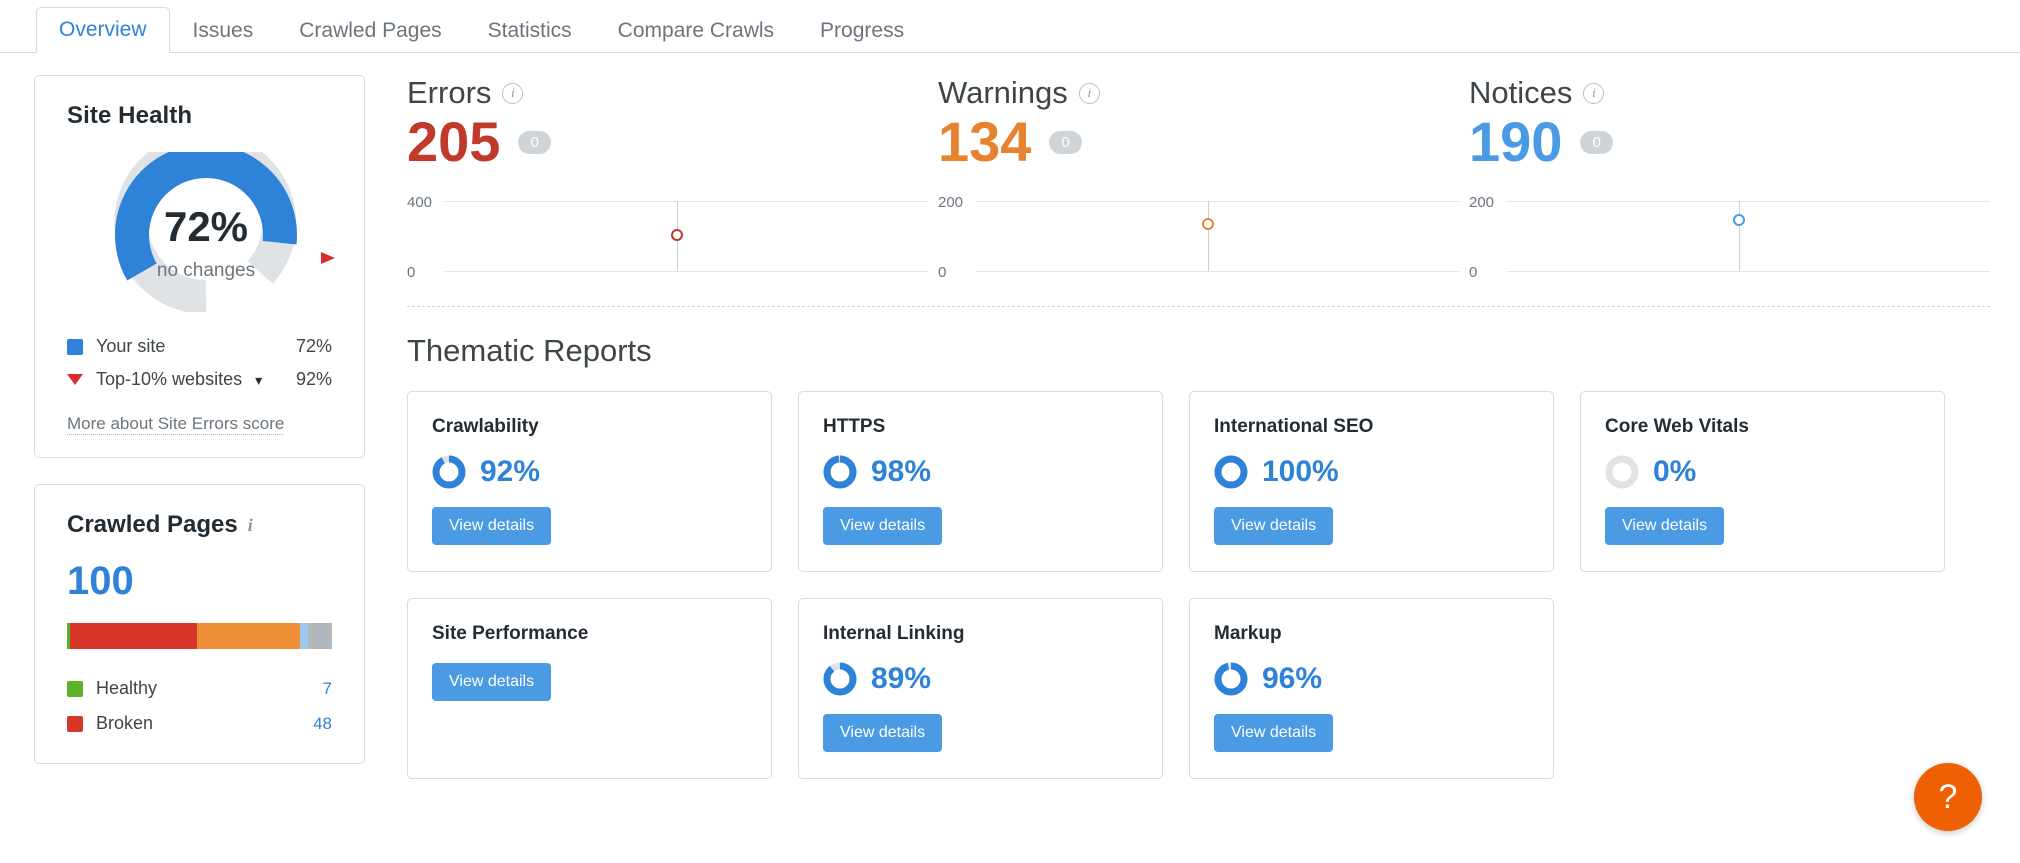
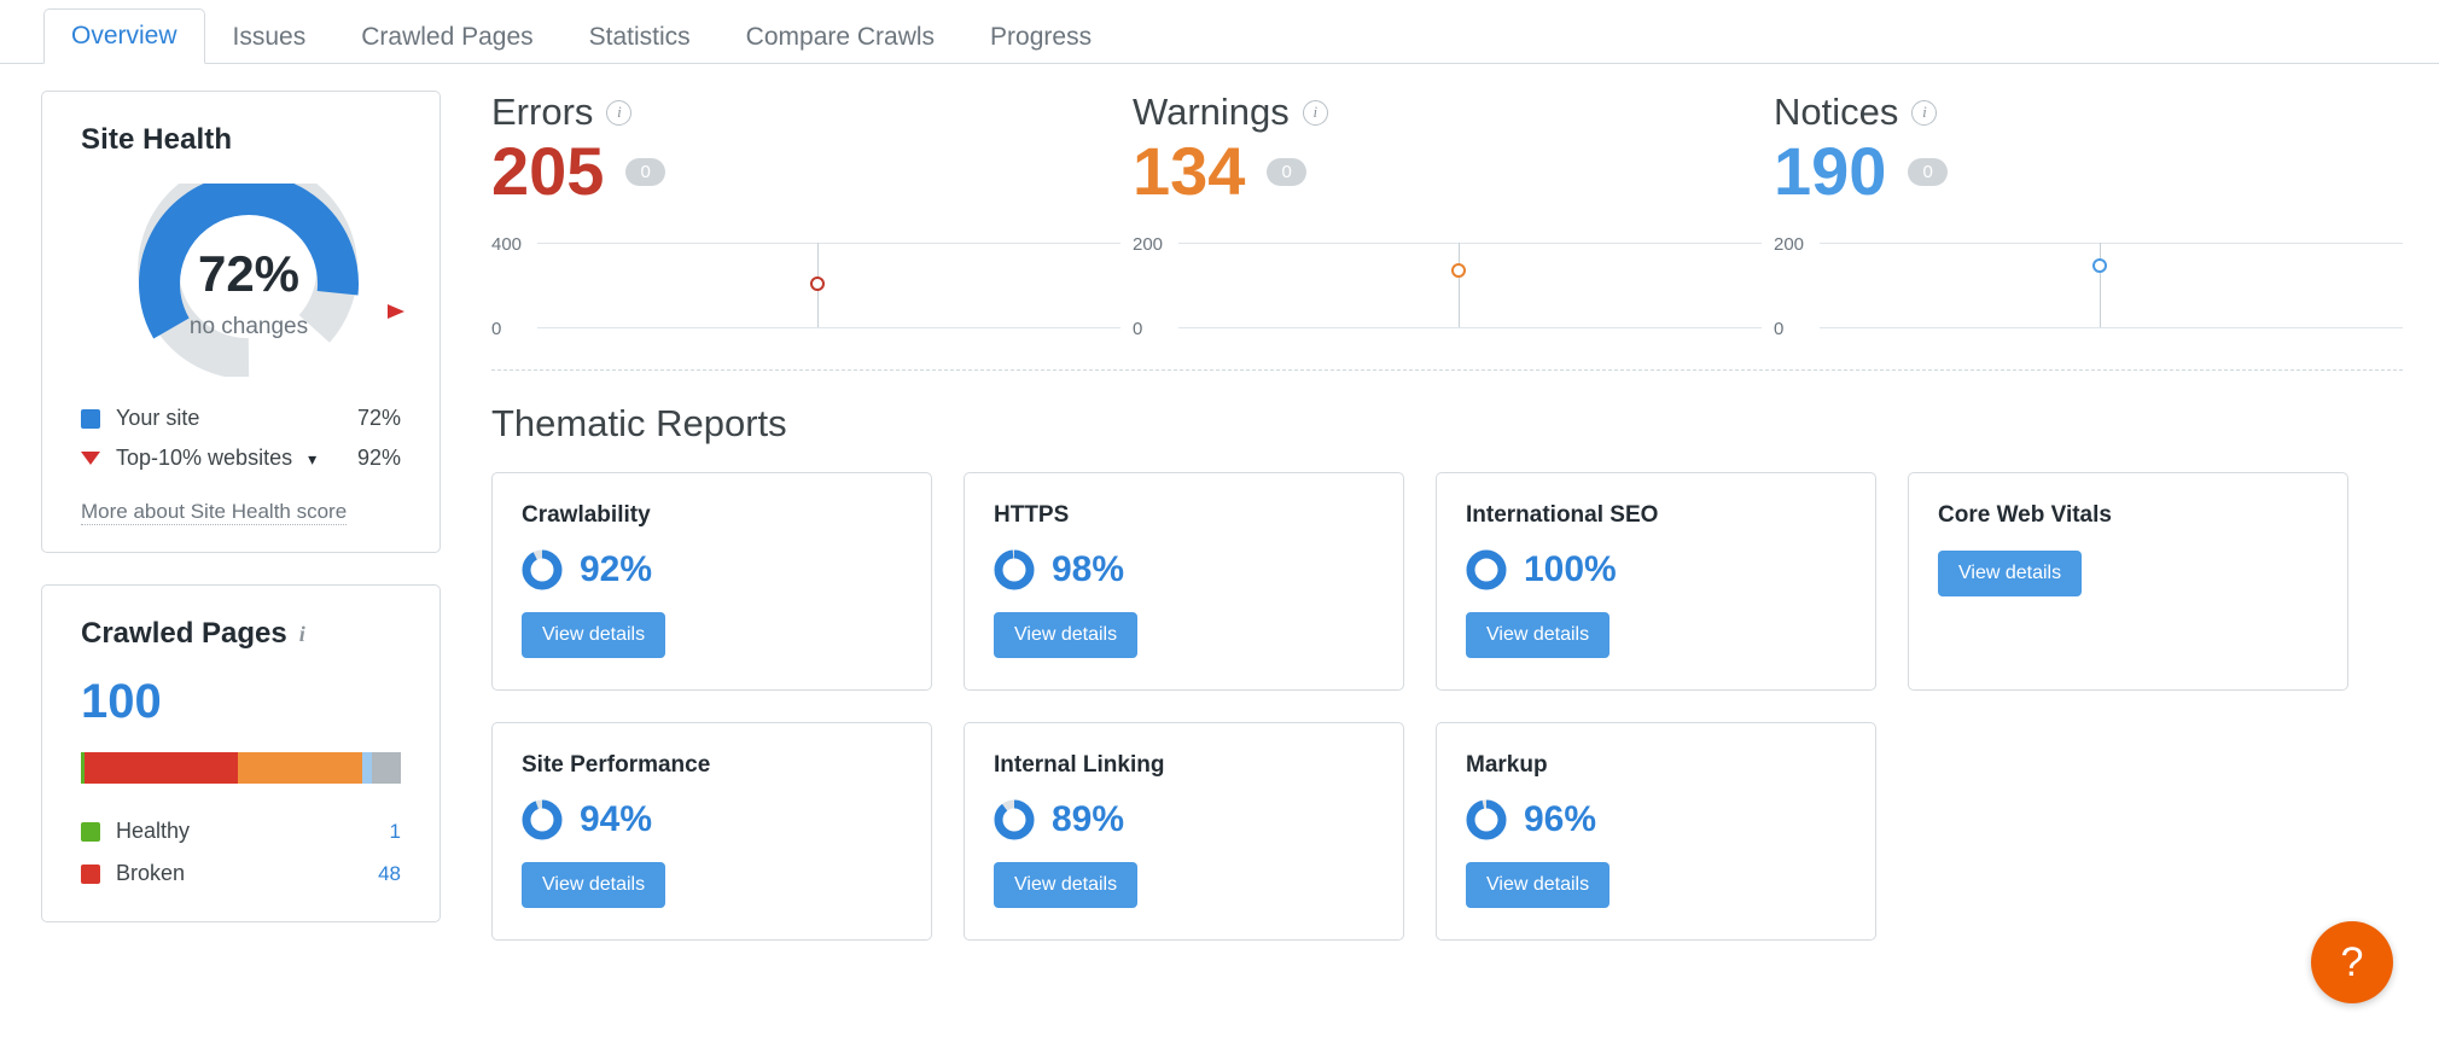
  Overview
  Issues
  Crawled Pages
  Statistics
  Compare Crawls
  Progress
  Site Health
  72%
  no changes
  Your site
  72%
  Top-10% websites ▾
  92%
- More about Site Errors score
+ More about Site Health score
  Crawled Pages
  i
  100
  Healthy
- 7
+ 1
  Broken
  48
  Errors
  i
  205
  0
  400
  0
  Warnings
  i
  134
  0
  200
  0
  Notices
  i
  190
  0
  200
  0
  Thematic Reports
  Crawlability
  92%
  View details
  HTTPS
  98%
  View details
  International SEO
  100%
  View details
  Core Web Vitals
- 0%
  View details
  Site Performance
+ 94%
  View details
  Internal Linking
  89%
  View details
  Markup
  96%
  View details
  ?
